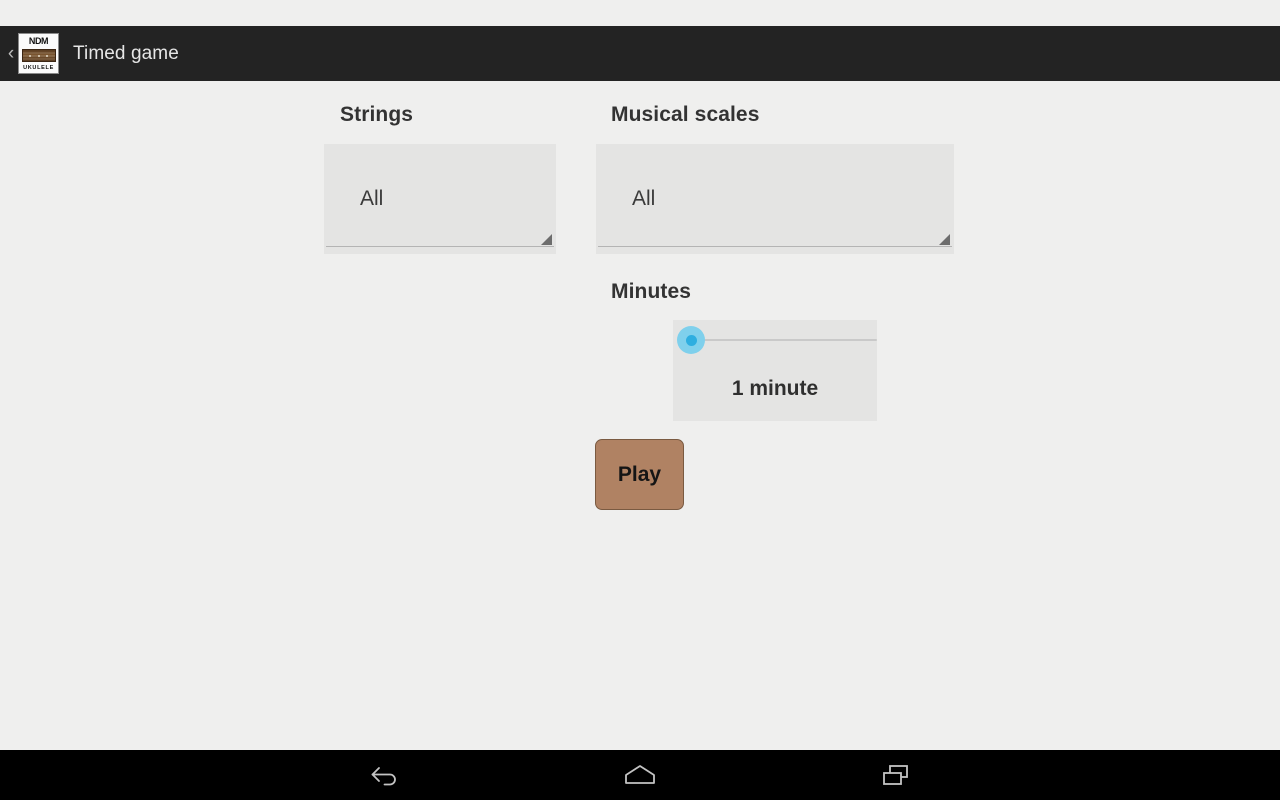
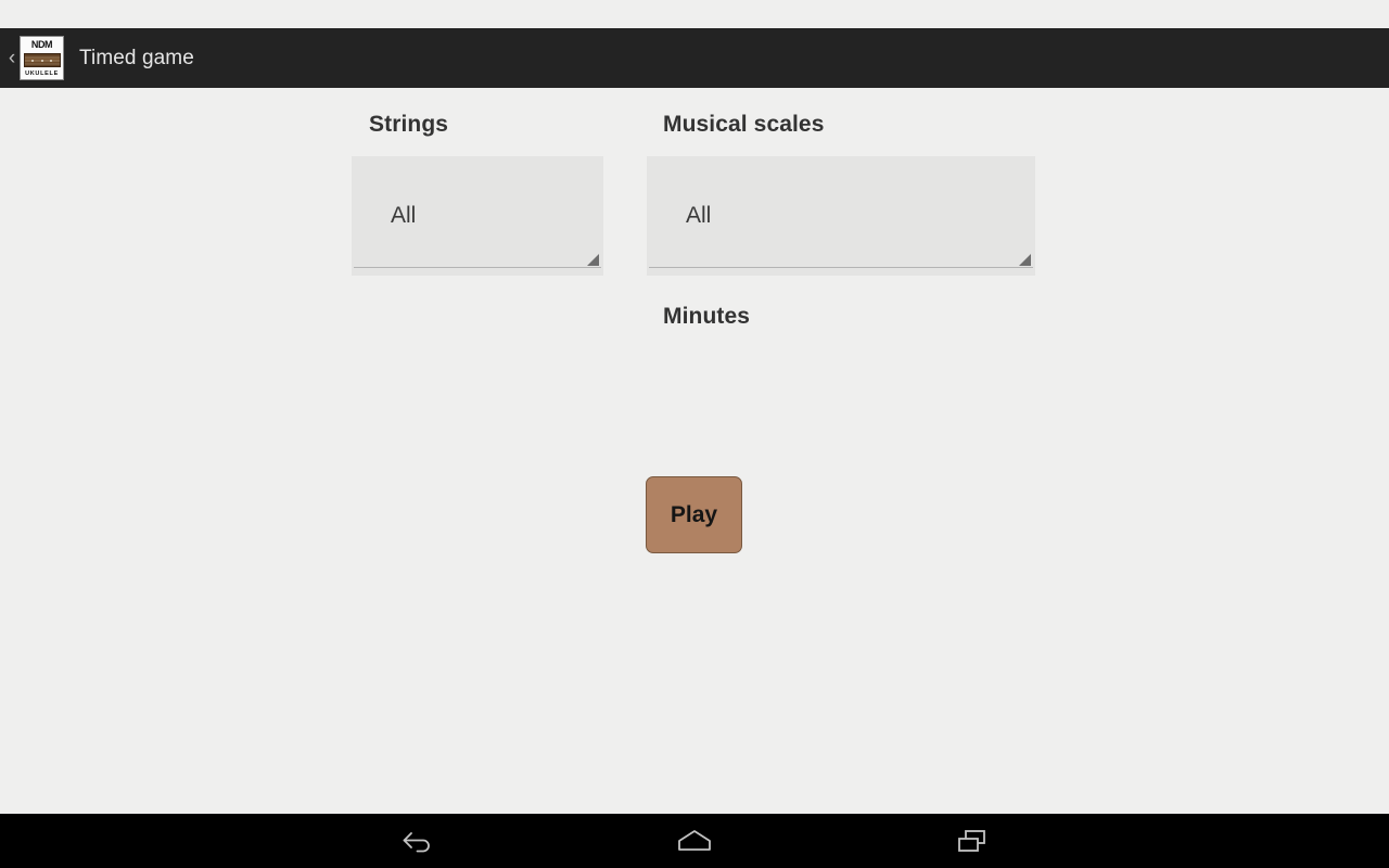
  ‹
  NDM
  Timed game
  Strings
  All
  Musical scales
  All
  Minutes
- 1 minute
  Play
